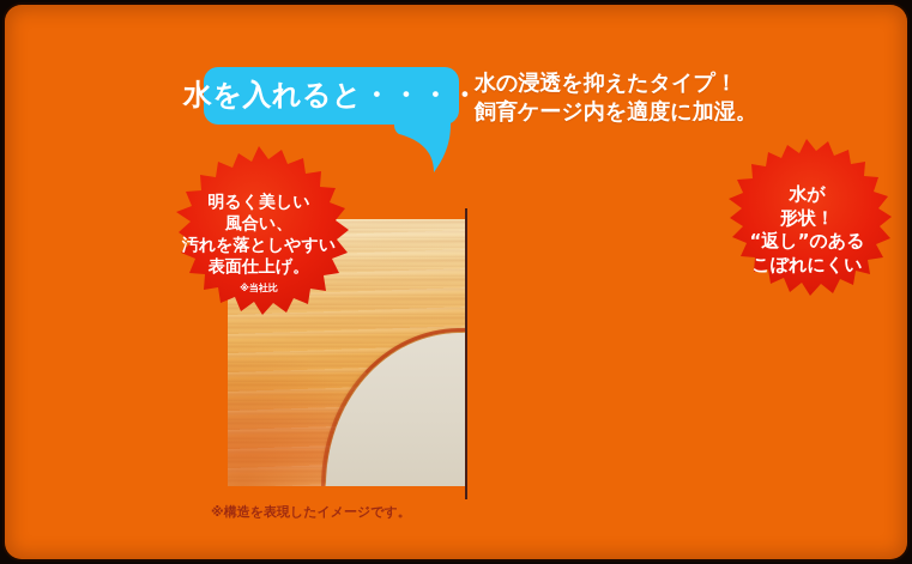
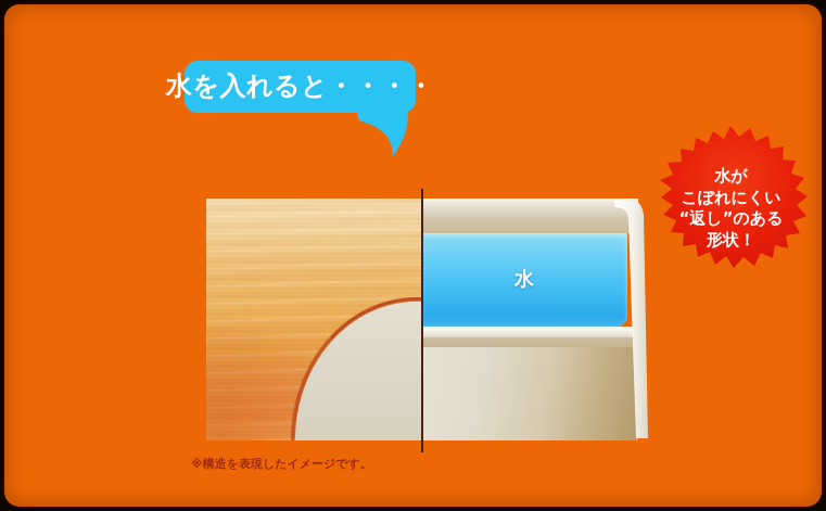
+ 水
  水を入れると・・・・
- 水の浸透を抑えたタイプ！
- 飼育ケージ内を適度に加湿。
- 明るく美しい
- 風合い、
- 汚れを落としやすい
- 表面仕上げ。
- ※当社比
  水が
- 形状！
+ こぼれにくい
  “返し”のある
- こぼれにくい
+ 形状！
  ※構造を表現したイメージです。
